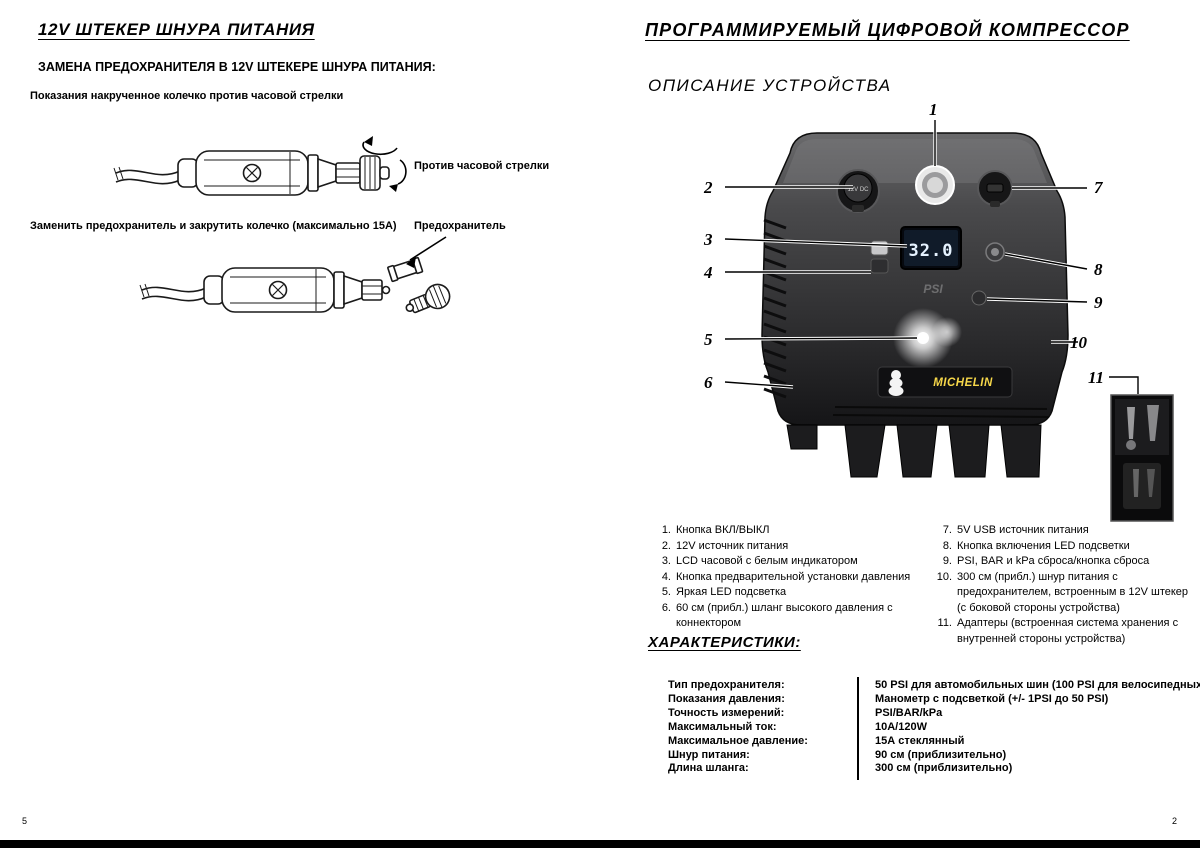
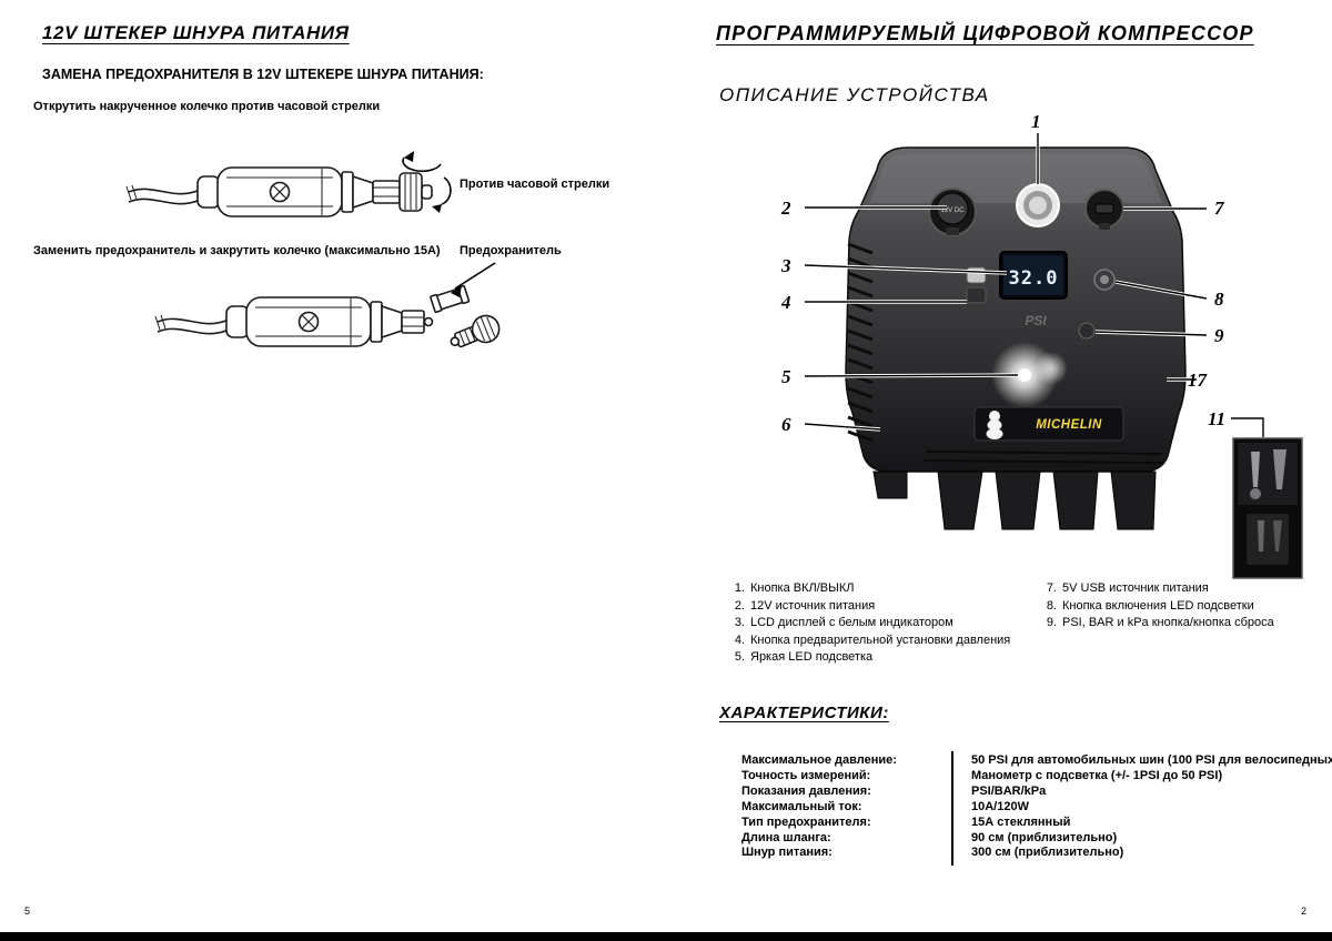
  12V ШТЕКЕР ШНУРА ПИТАНИЯ
  ЗАМЕНА ПРЕДОХРАНИТЕЛЯ В 12V ШТЕКЕРЕ ШНУРА ПИТАНИЯ:
- Показания накрученное колечко против часовой стрелки
+ Открутить накрученное колечко против часовой стрелки
  Против часовой стрелки
  Заменить предохранитель и закрутить колечко (максимально 15А)
  Предохранитель
  ПРОГРАММИРУЕМЫЙ ЦИФРОВОЙ КОМПРЕССОР
  ОПИСАНИЕ УСТРОЙСТВА
  32.0
  PSI
  MICHELIN
  1
  2
  3
  4
  5
  6
  7
  8
  9
- 10
+ 17
  11
  1.
  Кнопка ВКЛ/ВЫКЛ
  2.
  12V источник питания
  3.
- LCD часовой с белым индикатором
+ LCD дисплей с белым индикатором
  4.
  Кнопка предварительной установки давления
  5.
  Яркая LED подсветка
- 6.
- 60 см (прибл.) шланг высокого давления с коннектором
  7.
  5V USB источник питания
  8.
  Кнопка включения LED подсветки
  9.
- PSI, BAR и kPa сброса/кнопка сброса
+ PSI, BAR и kPa кнопка/кнопка сброса
- 10.
- 300 см (прибл.) шнур питания с предохранителем, встроенным в 12V штекер (с боковой стороны устройства)
- 11.
- Адаптеры (встроенная система хранения с внутренней стороны устройства)
  ХАРАКТЕРИСТИКИ:
- Тип предохранителя:
+ Максимальное давление:
  50 PSI для автомобильных шин (100 PSI для велосипедных
- Показания давления:
+ Точность измерений:
- Манометр с подсветкой (+/- 1PSI до 50 PSI)
+ Манометр с подсветка (+/- 1PSI до 50 PSI)
- Точность измерений:
+ Показания давления:
  PSI/BAR/kPa
  Максимальный ток:
  10A/120W
- Максимальное давление:
+ Тип предохранителя:
  15А стеклянный
- Шнур питания:
+ Длина шланга:
  90 см (приблизительно)
- Длина шланга:
+ Шнур питания:
  300 см (приблизительно)
  5
  2
